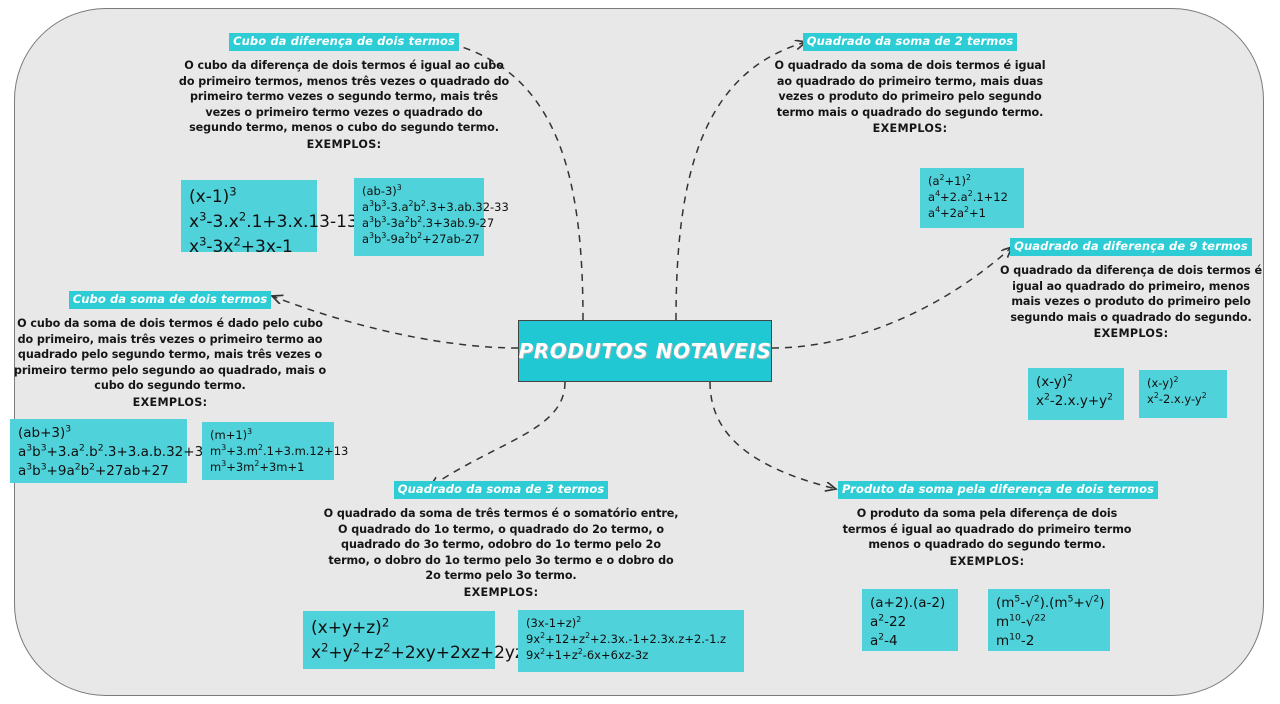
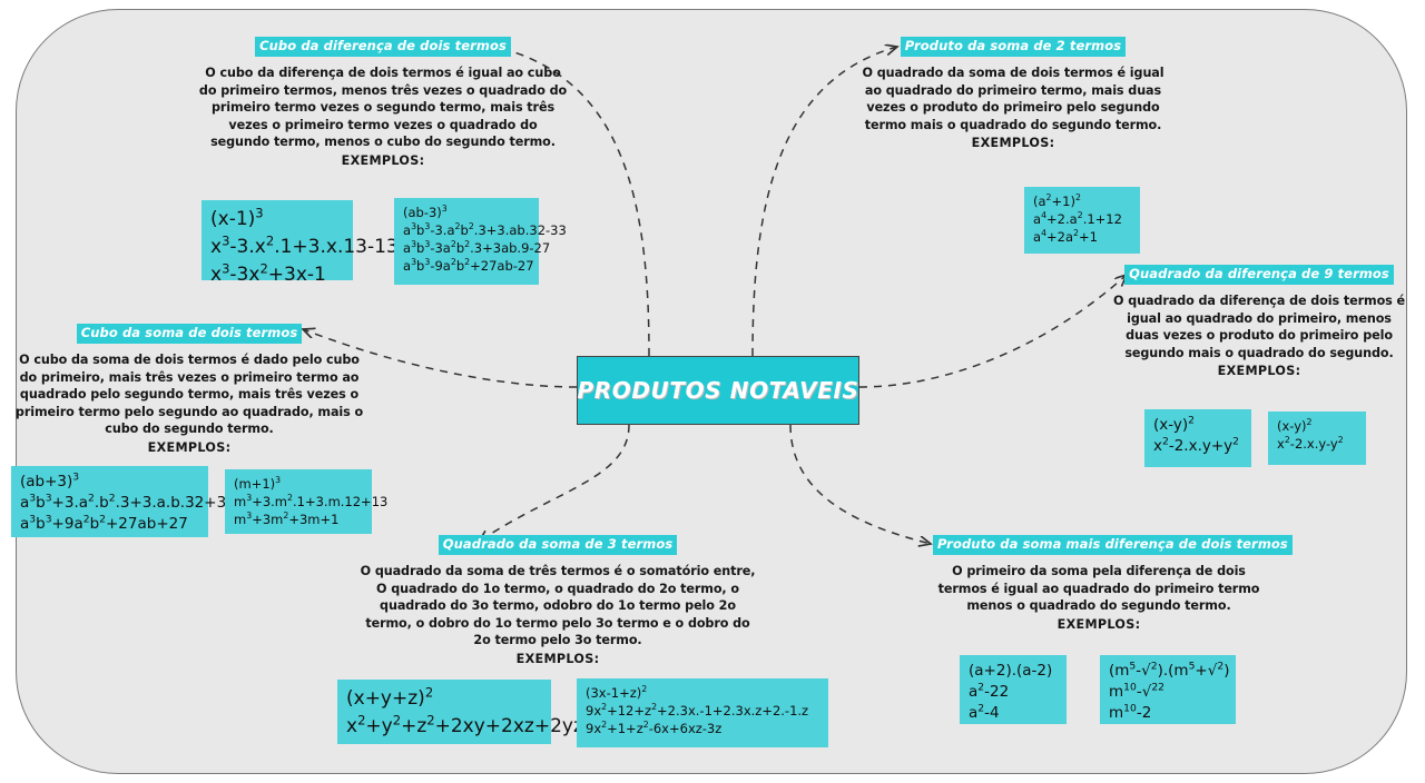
  PRODUTOS NOTAVEIS
  Cubo da diferença de dois termos
  O cubo da diferença de dois termos é igual ao cubo do primeiro termos, menos três vezes o quadrado do primeiro termo vezes o segundo termo, mais três vezes o primeiro termo vezes o quadrado do segundo termo, menos o cubo do segundo termo.
  EXEMPLOS:
  (x-1)3
  x3-3.x2.1+3.x.13-13
  x3-3x2+3x-1
  (ab-3)3
  a3b3-3.a2b2.3+3.ab.32-33
  a3b3-3a2b2.3+3ab.9-27
  a3b3-9a2b2+27ab-27
- Quadrado da soma de 2 termos
+ Produto da soma de 2 termos
  O quadrado da soma de dois termos é igual ao quadrado do primeiro termo, mais duas vezes o produto do primeiro pelo segundo termo mais o quadrado do segundo termo.
  EXEMPLOS:
  (a2+1)2
  a4+2.a2.1+12
  a4+2a2+1
  Cubo da soma de dois termos
  O cubo da soma de dois termos é dado pelo cubo do primeiro, mais três vezes o primeiro termo ao quadrado pelo segundo termo, mais três vezes o primeiro termo pelo segundo ao quadrado, mais o cubo do segundo termo.
  EXEMPLOS:
  (ab+3)3
  a3b3+3.a2.b2.3+3.a.b.32+3
  a3b3+9a2b2+27ab+27
  (m+1)3
  m3+3.m2.1+3.m.12+13
  m3+3m2+3m+1
  Quadrado da diferença de 9 termos
- O quadrado da diferença de dois termos é igual ao quadrado do primeiro, menos mais vezes o produto do primeiro pelo segundo mais o quadrado do segundo.
+ O quadrado da diferença de dois termos é igual ao quadrado do primeiro, menos duas vezes o produto do primeiro pelo segundo mais o quadrado do segundo.
  EXEMPLOS:
  (x-y)2
  x2-2.x.y+y2
  (x-y)2
  x2-2.x.y-y2
  Quadrado da soma de 3 termos
  O quadrado da soma de três termos é o somatório entre, O quadrado do 1o termo, o quadrado do 2o termo, o quadrado do 3o termo, odobro do 1o termo pelo 2o termo, o dobro do 1o termo pelo 3o termo e o dobro do 2o termo pelo 3o termo.
  EXEMPLOS:
  (x+y+z)2
  x2+y2+z2+2xy+2xz+2y
  (3x-1+z)2
  9x2+12+z2+2.3x.-1+2.3x.z+2.-1.z
  9x2+1+z2-6x+6xz-3z
- Produto da soma pela diferença de dois termos
+ Produto da soma mais diferença de dois termos
- O produto da soma pela diferença de dois termos é igual ao quadrado do primeiro termo menos o quadrado do segundo termo.
+ O primeiro da soma pela diferença de dois termos é igual ao quadrado do primeiro termo menos o quadrado do segundo termo.
  EXEMPLOS:
  (a+2).(a-2)
  a2-22
  a2-4
  (m5-√2).(m5+√2)
  m10-√22
  m10-2
